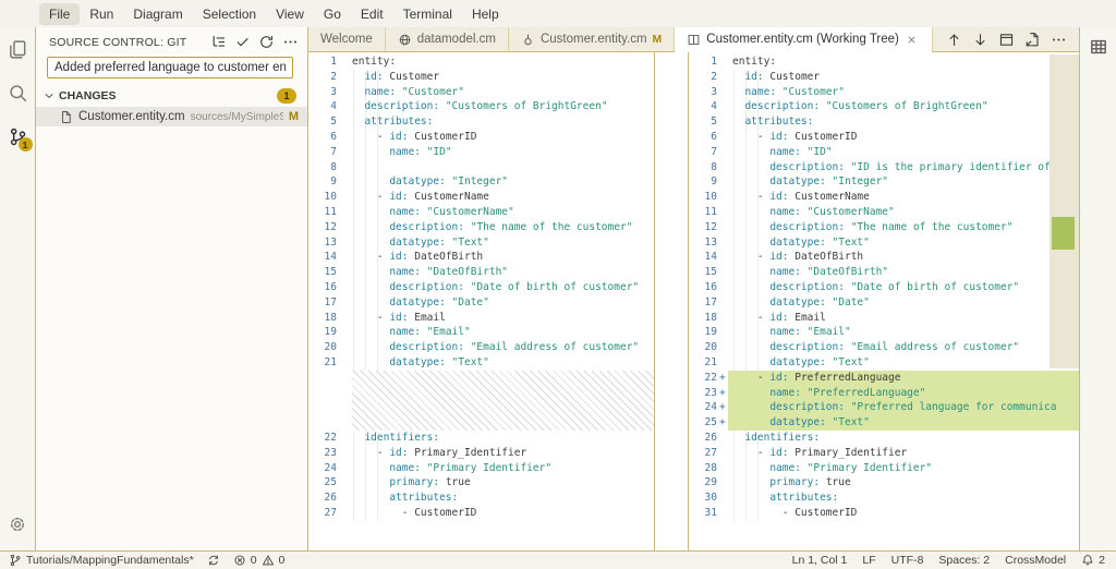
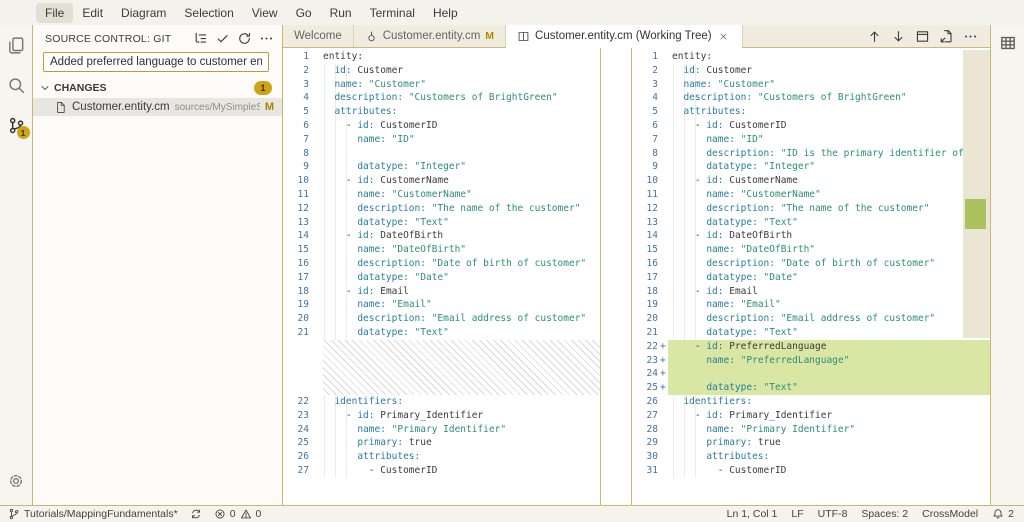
  File
- Run
+ Edit
  Diagram
  Selection
  View
  Go
- Edit
+ Run
  Terminal
  Help
  1
  SOURCE CONTROL: GIT
  Added preferred language to customer en
  CHANGES
  1
  Customer.entity.cm
  M
  Welcome
- datamodel.cm
  Customer.entity.cm
  M
  Customer.entity.cm (Working Tree)
  1
  entity:
  2
  id: Customer
  3
  name: "Customer"
  4
  description: "Customers of BrightGreen"
  5
  attributes:
  6
  - id: CustomerID
  7
  name: "ID"
  8
  9
  datatype: "Integer"
  10
  - id: CustomerName
  11
  name: "CustomerName"
  12
  description: "The name of the customer"
  13
  datatype: "Text"
  14
  - id: DateOfBirth
  15
  name: "DateOfBirth"
  16
  description: "Date of birth of customer"
  17
  datatype: "Date"
  18
  - id: Email
  19
  name: "Email"
  20
  description: "Email address of customer"
  21
  datatype: "Text"
  22
  identifiers:
  23
  - id: Primary_Identifier
  24
  name: "Primary Identifier"
  25
  primary: true
  26
  attributes:
  27
  - CustomerID
  1
  entity:
  2
  id: Customer
  3
  name: "Customer"
  4
  description: "Customers of BrightGreen"
  5
  attributes:
  6
  - id: CustomerID
  7
  name: "ID"
  8
  description: "ID is the primary identifier of
  9
  datatype: "Integer"
  10
  - id: CustomerName
  11
  name: "CustomerName"
  12
  description: "The name of the customer"
  13
  datatype: "Text"
  14
  - id: DateOfBirth
  15
  name: "DateOfBirth"
  16
  description: "Date of birth of customer"
  17
  datatype: "Date"
  18
  - id: Email
  19
  name: "Email"
  20
  description: "Email address of customer"
  21
  datatype: "Text"
  22
  +
  - id: PreferredLanguage
  23
  +
  name: "PreferredLanguage"
  24
  +
- description: "Preferred language for communica
  25
  +
  datatype: "Text"
  26
  identifiers:
  27
  - id: Primary_Identifier
  28
  name: "Primary Identifier"
  29
  primary: true
  30
  attributes:
  31
  - CustomerID
  Tutorials/MappingFundamentals*
  0
  0
  Ln 1, Col 1
  LF
  UTF-8
  Spaces: 2
  CrossModel
  2
